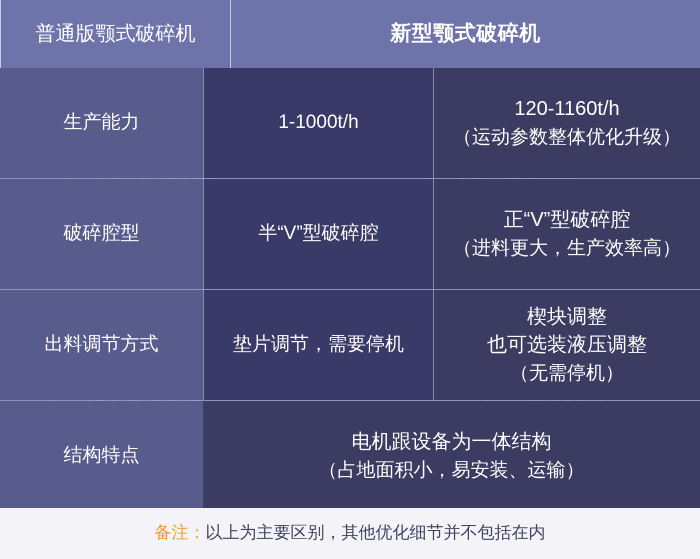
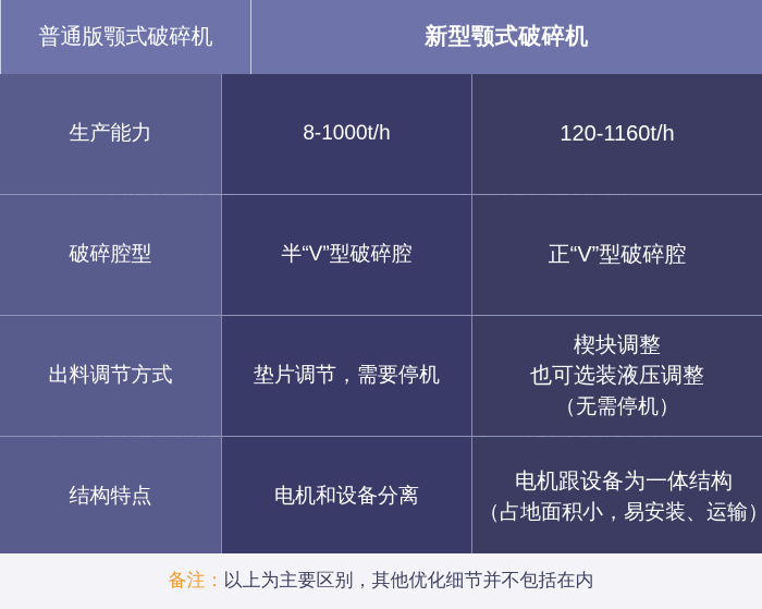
  普通版颚式破碎机
  新型颚式破碎机
  生产能力
- 1-1000t/h
+ 8-1000t/h
  120-1160t/h
- （运动参数整体优化升级）
  破碎腔型
  半“V”型破碎腔
  正“V”型破碎腔
- （进料更大，生产效率高）
  出料调节方式
  垫片调节，需要停机
  楔块调整
  也可选装液压调整
  （无需停机）
  结构特点
+ 电机和设备分离
  电机跟设备为一体结构
  （占地面积小，易安装、运输）
  备注：
  以上为主要区别，其他优化细节并不包括在内
